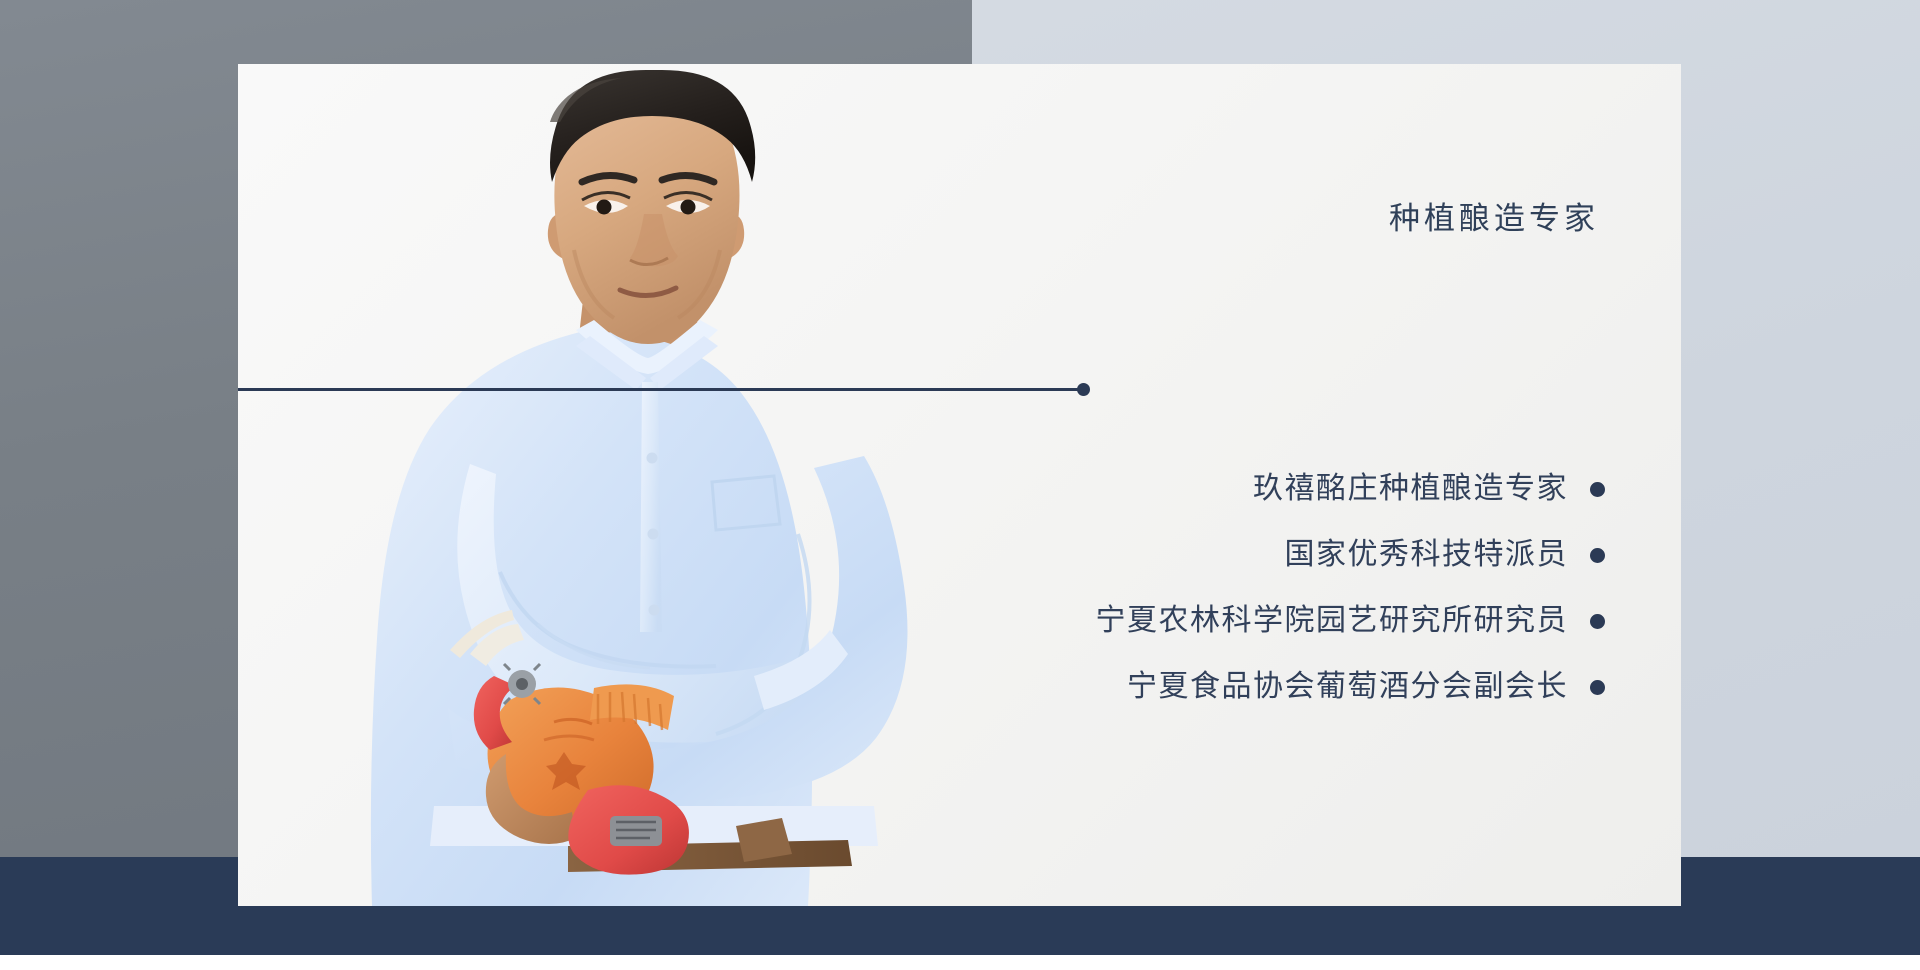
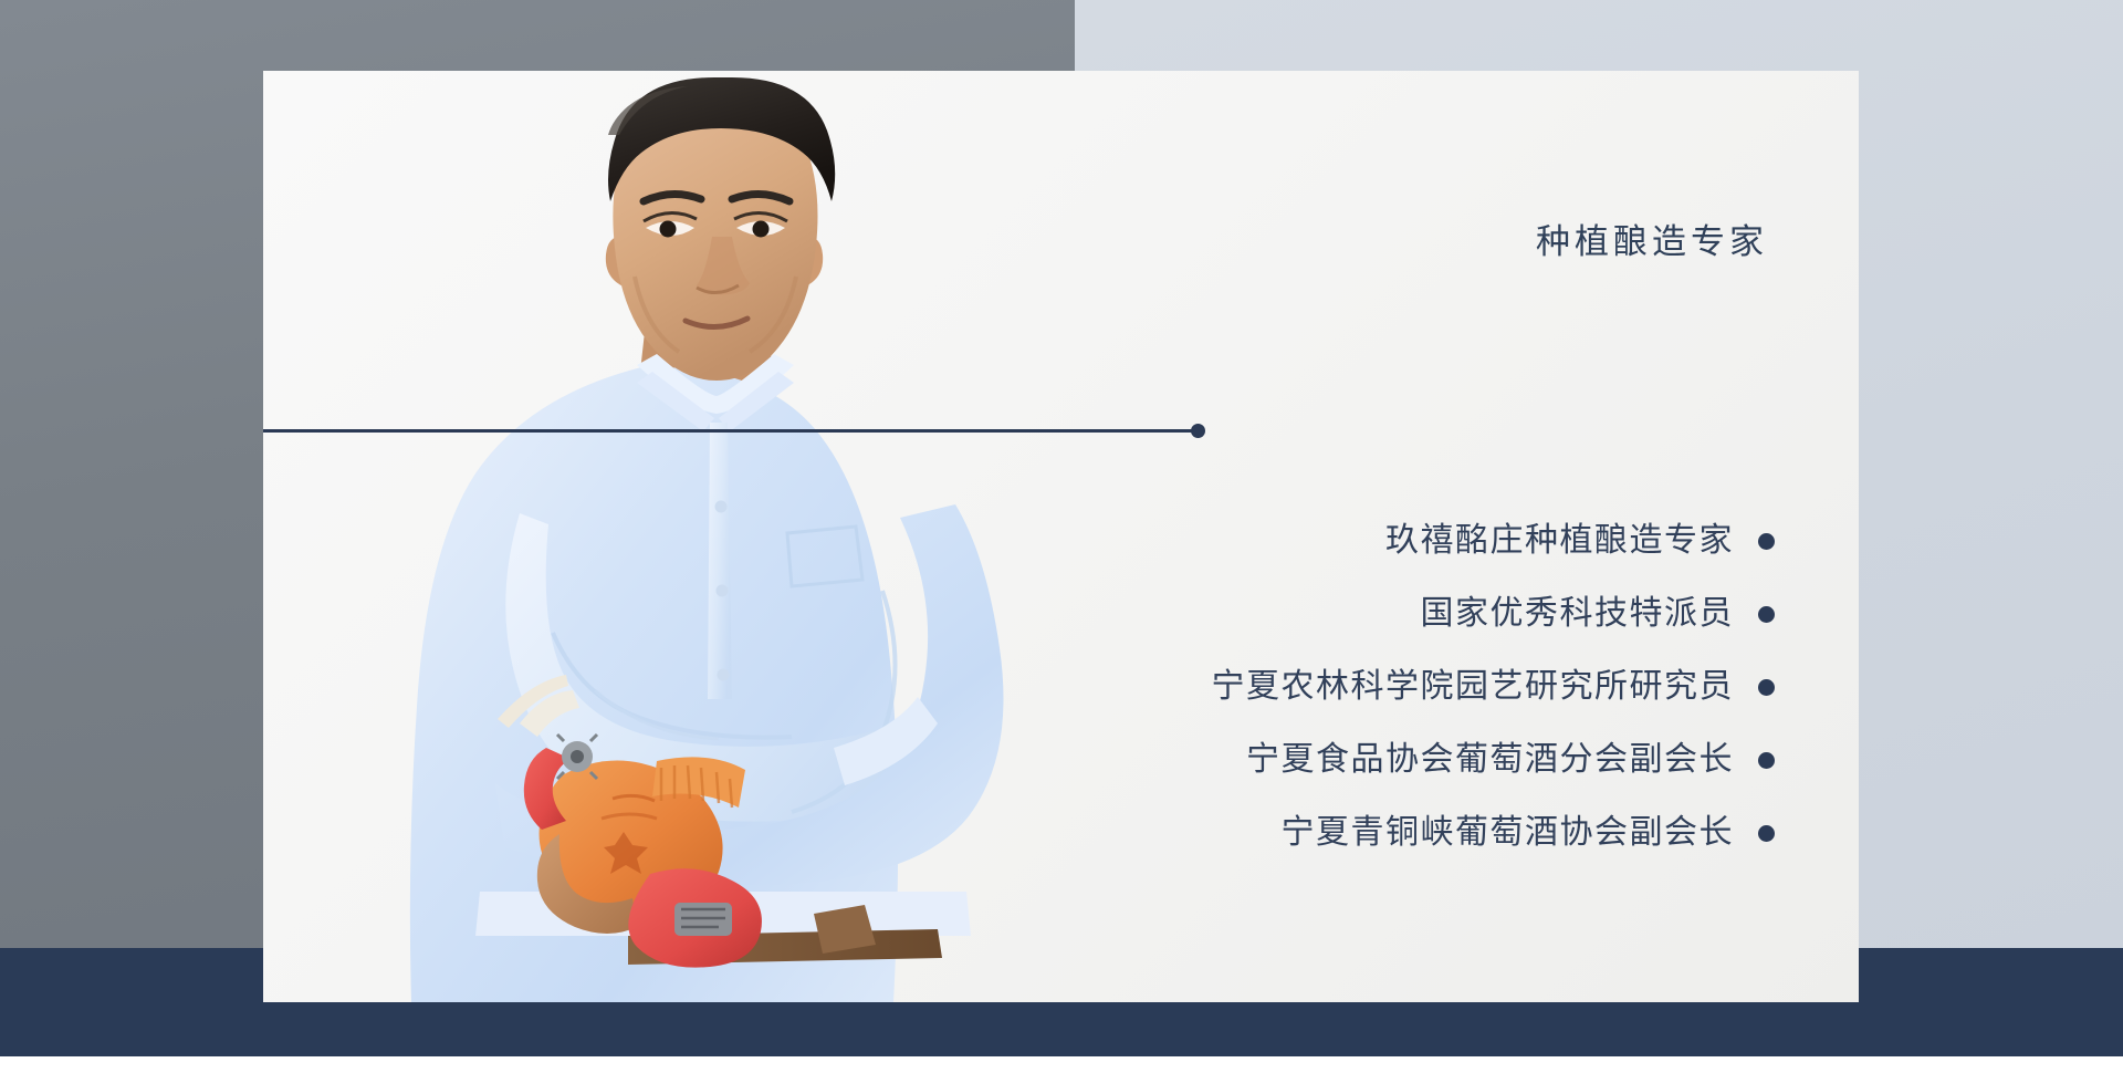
  种植酿造专家
  玖禧酩庄种植酿造专家
  国家优秀科技特派员
  宁夏农林科学院园艺研究所研究员
  宁夏食品协会葡萄酒分会副会长
+ 宁夏青铜峡葡萄酒协会副会长
